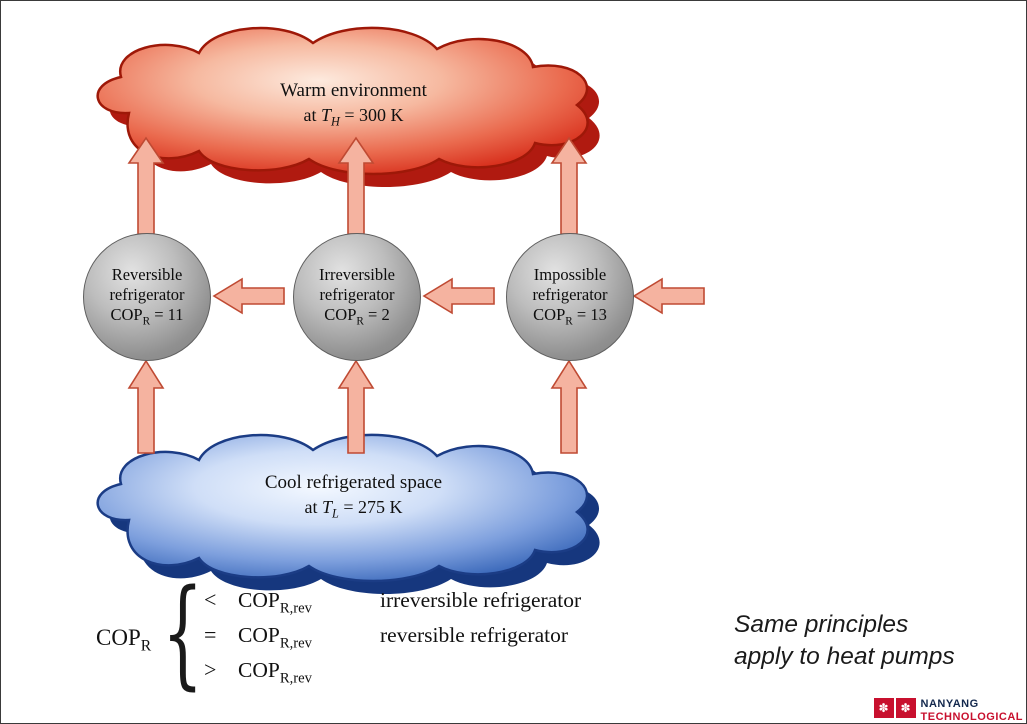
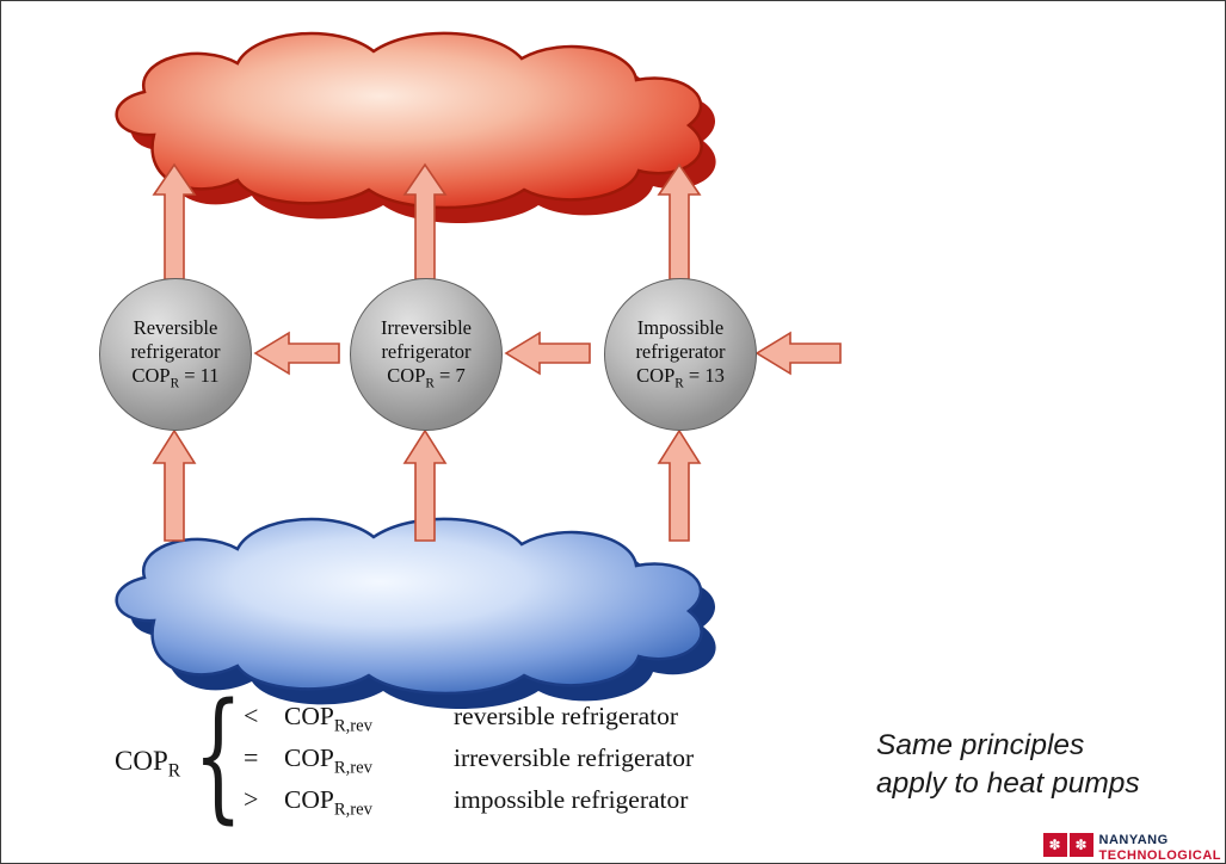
- Warm environment
- at TH = 300 K
- Cool refrigerated space
- at TL = 275 K
  Reversible
  refrigerator
  COPR = 11
  Irreversible
  refrigerator
- COPR = 2
+ COPR = 7
  Impossible
  refrigerator
  COPR = 13
  COPR
  {
  <
  COPR,rev
- irreversible refrigerator
+ reversible refrigerator
  =
  COPR,rev
- reversible refrigerator
+ irreversible refrigerator
  >
  COPR,rev
+ impossible refrigerator
  Same principles
  apply to heat pumps
  ✽
  ✽
  NANYANG
  TECHNOLOGICAL
